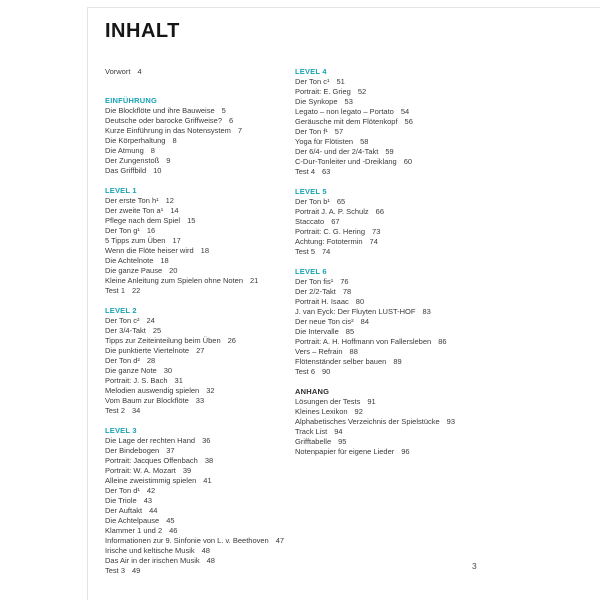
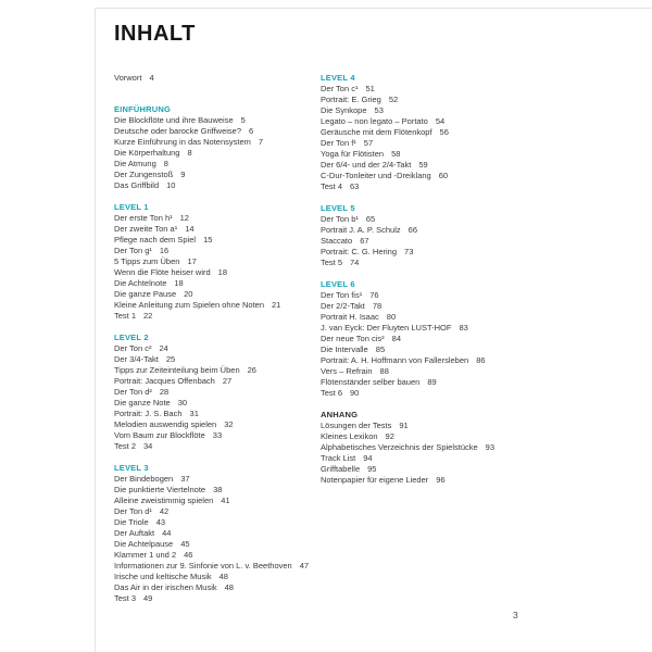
  INHALT
  Vorwort 4
  EINFÜHRUNG
  Die Blockflöte und ihre Bauweise 5
  Deutsche oder barocke Griffweise? 6
  Kurze Einführung in das Notensystem 7
  Die Körperhaltung 8
  Die Atmung 8
  Der Zungenstoß 9
  Das Griffbild 10
  LEVEL 1
  Der erste Ton h¹ 12
  Der zweite Ton a¹ 14
  Pflege nach dem Spiel 15
  Der Ton g¹ 16
  5 Tipps zum Üben 17
  Wenn die Flöte heiser wird 18
  Die Achtelnote 18
  Die ganze Pause 20
  Kleine Anleitung zum Spielen ohne Noten 21
  Test 1 22
  LEVEL 2
  Der Ton c² 24
  Der 3/4-Takt 25
  Tipps zur Zeiteinteilung beim Üben 26
- Die punktierte Viertelnote 27
+ Portrait: Jacques Offenbach 27
  Der Ton d² 28
  Die ganze Note 30
  Portrait: J. S. Bach 31
  Melodien auswendig spielen 32
  Vom Baum zur Blockflöte 33
  Test 2 34
  LEVEL 3
- Die Lage der rechten Hand 36
  Der Bindebogen 37
- Portrait: Jacques Offenbach 38
+ Die punktierte Viertelnote 38
- Portrait: W. A. Mozart 39
  Alleine zweistimmig spielen 41
  Der Ton d¹ 42
  Die Triole 43
  Der Auftakt 44
  Die Achtelpause 45
  Klammer 1 und 2 46
  Informationen zur 9. Sinfonie von L. v. Beethoven 47
  Irische und keltische Musik 48
  Das Air in der irischen Musik 48
  Test 3 49
  LEVEL 4
  Der Ton c¹ 51
  Portrait: E. Grieg 52
  Die Synkope 53
  Legato – non legato – Portato 54
  Geräusche mit dem Flötenkopf 56
  Der Ton f¹ 57
  Yoga für Flötisten 58
  Der 6/4- und der 2/4-Takt 59
  C-Dur-Tonleiter und -Dreiklang 60
  Test 4 63
  LEVEL 5
  Der Ton b¹ 65
  Portrait J. A. P. Schulz 66
  Staccato 67
  Portrait: C. G. Hering 73
- Achtung: Fototermin 74
  Test 5 74
  LEVEL 6
  Der Ton fis¹ 76
  Der 2/2-Takt 78
  Portrait H. Isaac 80
  J. van Eyck: Der Fluyten LUST-HOF 83
  Der neue Ton cis² 84
  Die Intervalle 85
  Portrait: A. H. Hoffmann von Fallersleben 86
  Vers – Refrain 88
  Flötenständer selber bauen 89
  Test 6 90
  ANHANG
  Lösungen der Tests 91
  Kleines Lexikon 92
  Alphabetisches Verzeichnis der Spielstücke 93
  Track List 94
  Grifftabelle 95
  Notenpapier für eigene Lieder 96
  3
